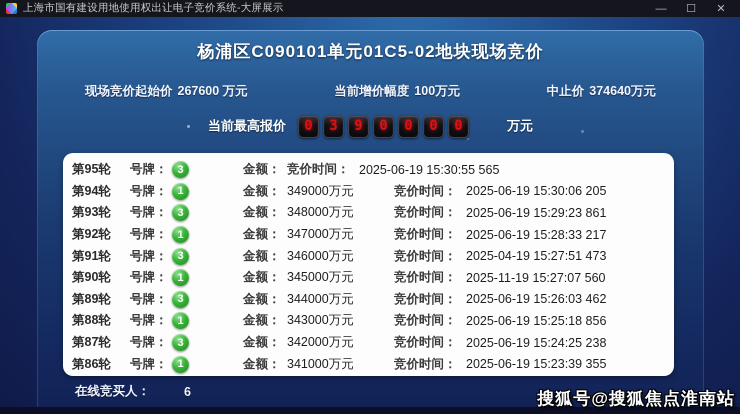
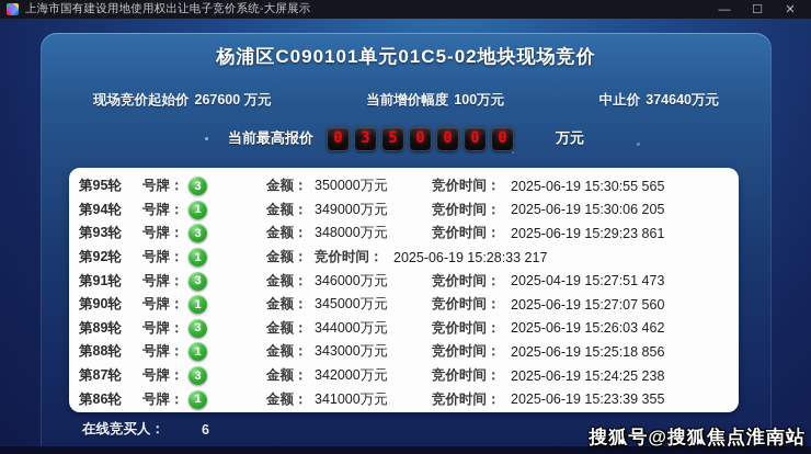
  上海市国有建设用地使用权出让电子竞价系统-大屏展示
  —
  ☐
  ✕
  杨浦区C090101单元01C5-02地块现场竞价
  现场竞价起始价 267600 万元
  当前增价幅度 100万元
  中止价 374640万元
  当前最高报价
  0
  3
- 9
+ 5
  0
  0
  0
  0
  万元
  第95轮
  号牌：
  3
  金额：
+ 350000万元
  竞价时间：
  2025-06-19 15:30:55 565
  第94轮
  号牌：
  1
  金额：
  349000万元
  竞价时间：
  2025-06-19 15:30:06 205
  第93轮
  号牌：
  3
  金额：
  348000万元
  竞价时间：
  2025-06-19 15:29:23 861
  第92轮
  号牌：
  1
  金额：
- 347000万元
  竞价时间：
  2025-06-19 15:28:33 217
  第91轮
  号牌：
  3
  金额：
  346000万元
  竞价时间：
  2025-04-19 15:27:51 473
  第90轮
  号牌：
  1
  金额：
  345000万元
  竞价时间：
- 2025-11-19 15:27:07 560
+ 2025-06-19 15:27:07 560
  第89轮
  号牌：
  3
  金额：
  344000万元
  竞价时间：
  2025-06-19 15:26:03 462
  第88轮
  号牌：
  1
  金额：
  343000万元
  竞价时间：
  2025-06-19 15:25:18 856
  第87轮
  号牌：
  3
  金额：
  342000万元
  竞价时间：
  2025-06-19 15:24:25 238
  第86轮
  号牌：
  1
  金额：
  341000万元
  竞价时间：
  2025-06-19 15:23:39 355
  在线竞买人：
  6
  搜狐号@搜狐焦点淮南站
